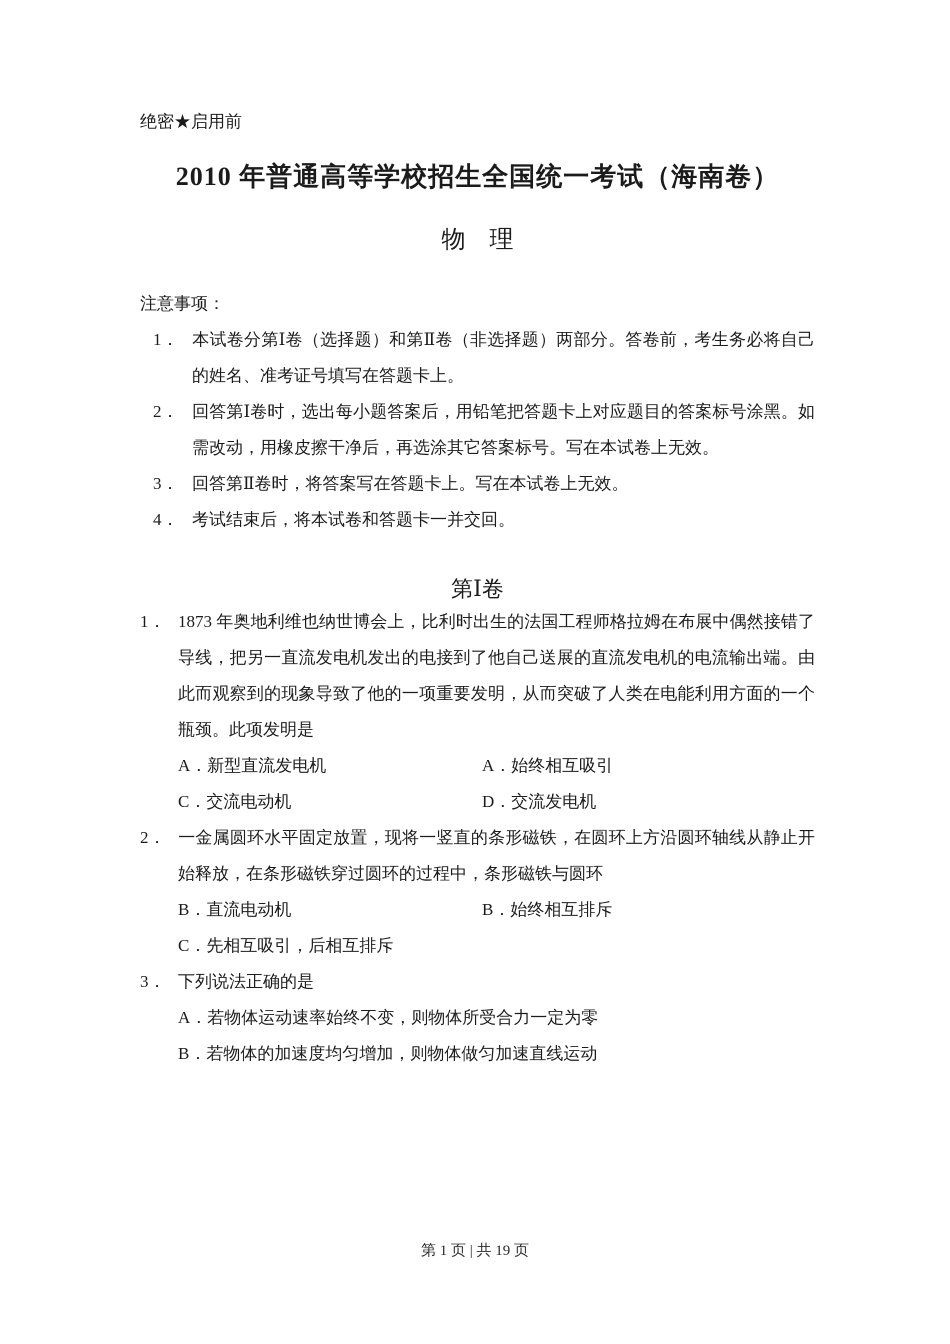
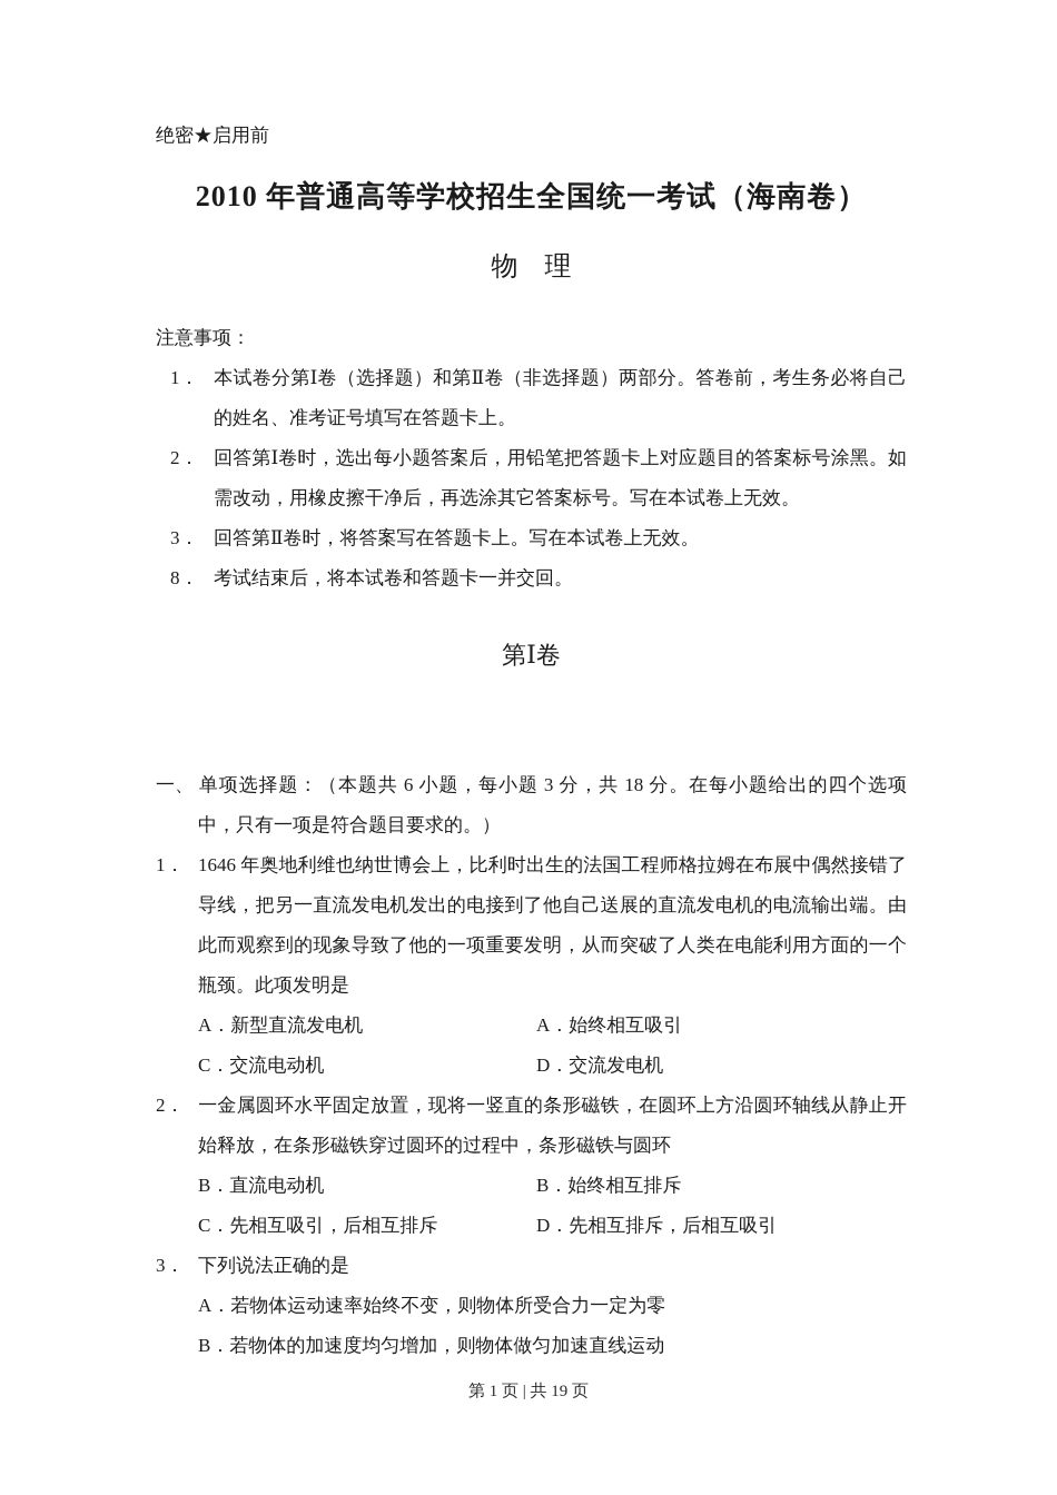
  绝密★启用前
  2010 年普通高等学校招生全国统一考试（海南卷）
  物 理
  注意事项：
  1． 本试卷分第Ⅰ卷（选择题）和第Ⅱ卷（非选择题）两部分。答卷前，考生务必将自己的姓名、准考证号填写在答题卡上。
  2． 回答第Ⅰ卷时，选出每小题答案后，用铅笔把答题卡上对应题目的答案标号涂黑。如需改动，用橡皮擦干净后，再选涂其它答案标号。写在本试卷上无效。
  3． 回答第Ⅱ卷时，将答案写在答题卡上。写在本试卷上无效。
- 4． 考试结束后，将本试卷和答题卡一并交回。
+ 8． 考试结束后，将本试卷和答题卡一并交回。
  第Ⅰ卷
+ 一、 单项选择题：（本题共 6 小题，每小题 3 分，共 18 分。在每小题给出的四个选项中，只有一项是符合题目要求的。）
- 1． 1873 年奥地利维也纳世博会上，比利时出生的法国工程师格拉姆在布展中偶然接错了导线，把另一直流发电机发出的电接到了他自己送展的直流发电机的电流输出端。由此而观察到的现象导致了他的一项重要发明，从而突破了人类在电能利用方面的一个瓶颈。此项发明是
+ 1． 1646 年奥地利维也纳世博会上，比利时出生的法国工程师格拉姆在布展中偶然接错了导线，把另一直流发电机发出的电接到了他自己送展的直流发电机的电流输出端。由此而观察到的现象导致了他的一项重要发明，从而突破了人类在电能利用方面的一个瓶颈。此项发明是
  A．新型直流发电机
  A．始终相互吸引
  C．交流电动机
  D．交流发电机
  2． 一金属圆环水平固定放置，现将一竖直的条形磁铁，在圆环上方沿圆环轴线从静止开始释放，在条形磁铁穿过圆环的过程中，条形磁铁与圆环
  B．直流电动机
  B．始终相互排斥
  C．先相互吸引，后相互排斥
+ D．先相互排斥，后相互吸引
  3． 下列说法正确的是
  A．若物体运动速率始终不变，则物体所受合力一定为零
  B．若物体的加速度均匀增加，则物体做匀加速直线运动
  第 1 页 | 共 19 页
